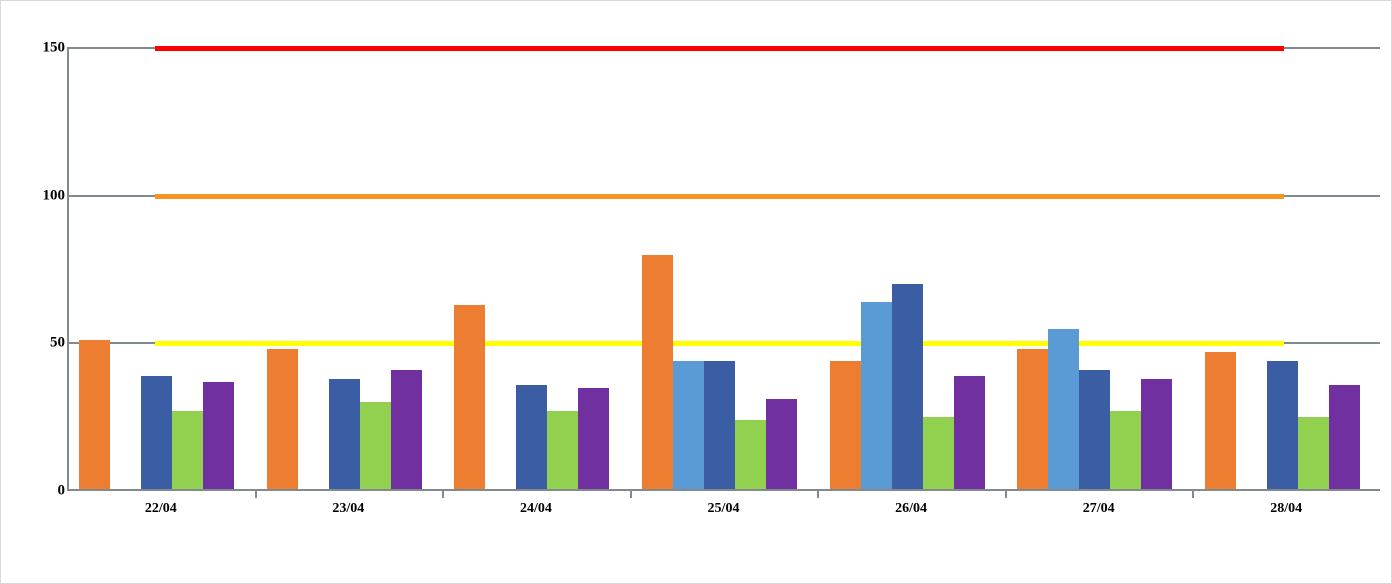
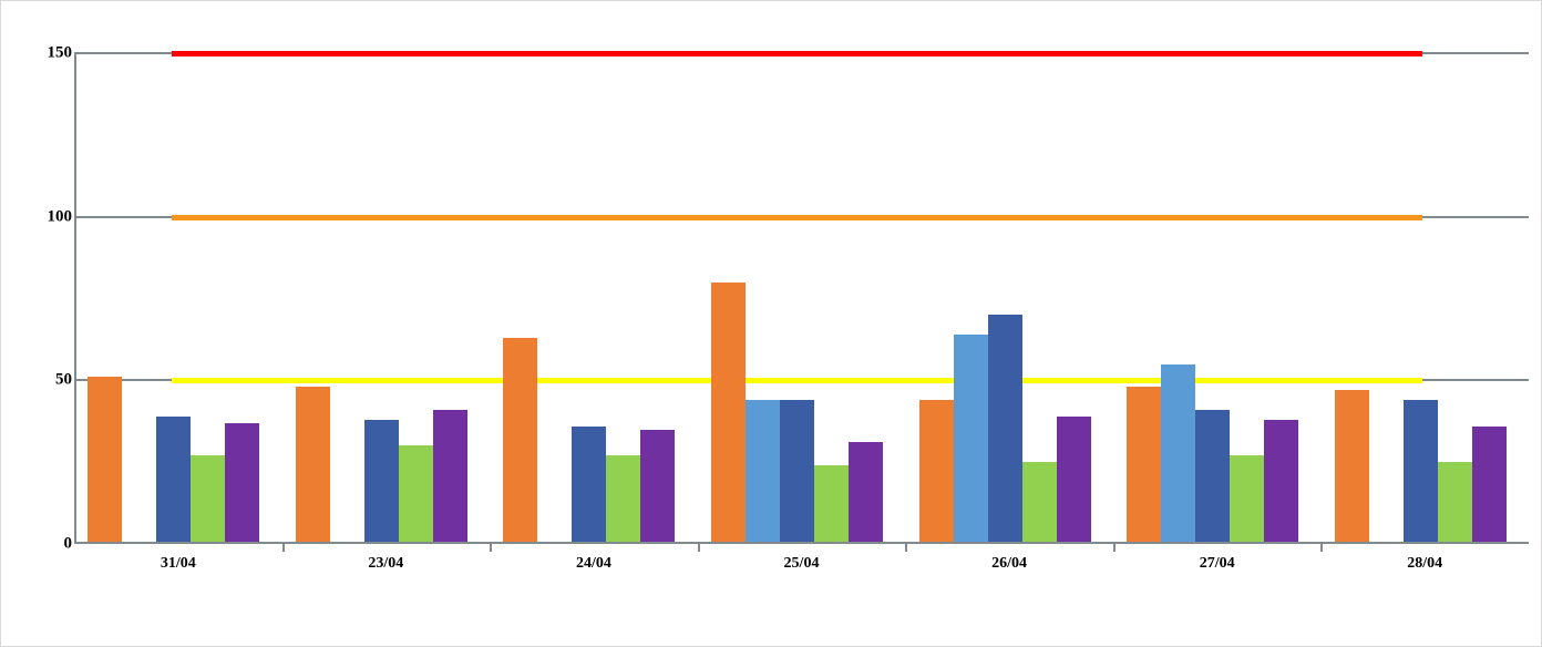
  0
  50
  100
  150
- 22/04
+ 31/04
  23/04
  24/04
  25/04
  26/04
  27/04
  28/04
